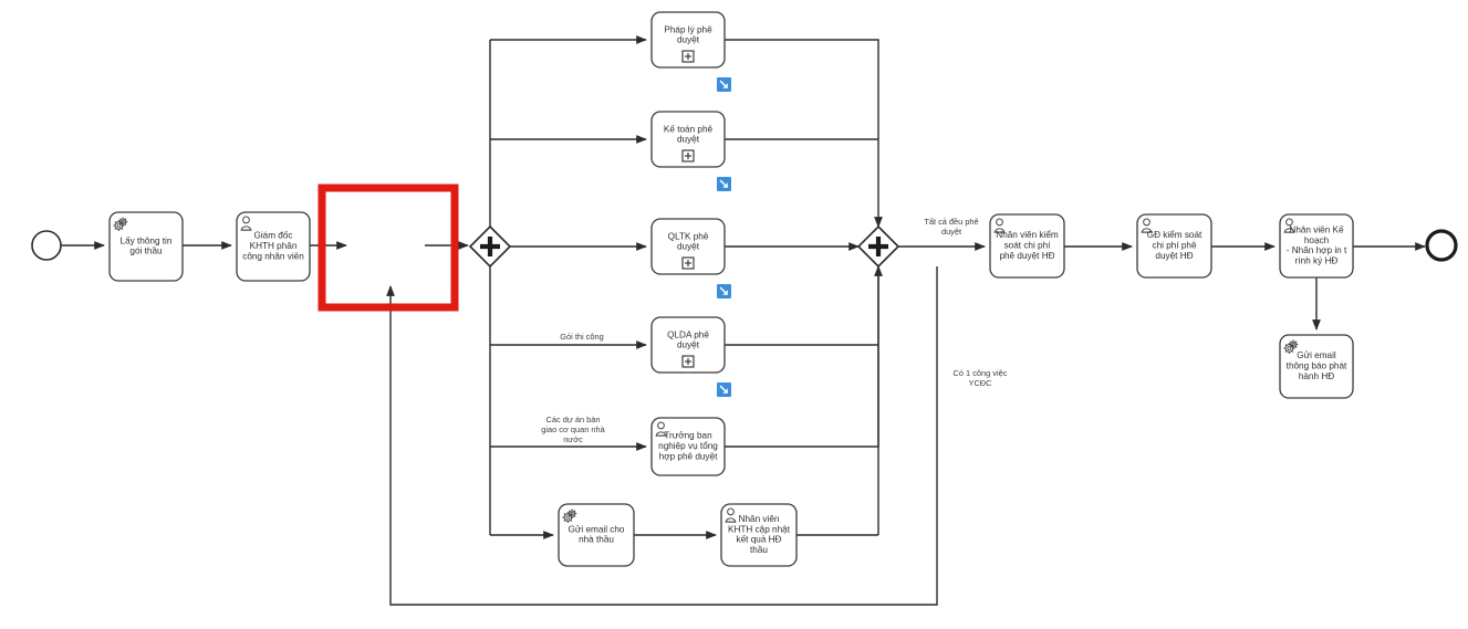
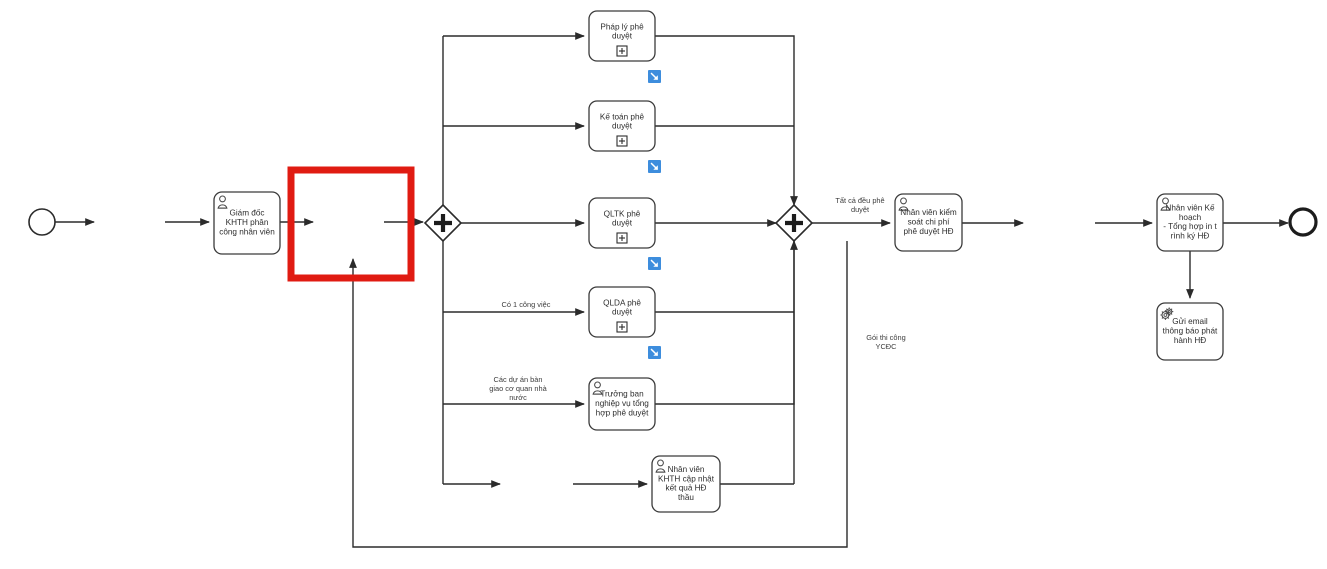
- Gói thi công
+ Có 1 công việc
  Các dự án bàn giao cơ quan nhà nước
  Tất cả đều phê duyệt
- Có 1 công việc YCĐC
+ Gói thi công YCĐC
- Lấy thông tin gói thầu
  Giám đốc KHTH phân công nhân viên
  Pháp lý phê duyệt
  Kế toán phê duyệt
  QLTK phê duyệt
  QLDA phê duyệt
  Trưởng ban nghiệp vụ tổng hợp phê duyệt
- Gửi email cho nhà thầu
  Nhân viên KHTH cập nhật kết quả HĐ thầu
  Nhân viên kiểm soát chi phí phê duyệt HĐ
- GĐ kiểm soát chi phí phê duyệt HĐ
- Nhân viên Kế hoạch - Nhân hợp in t rình ký HĐ
+ Nhân viên Kế hoạch - Tổng hợp in t rình ký HĐ
  Gửi email thông báo phát hành HĐ
